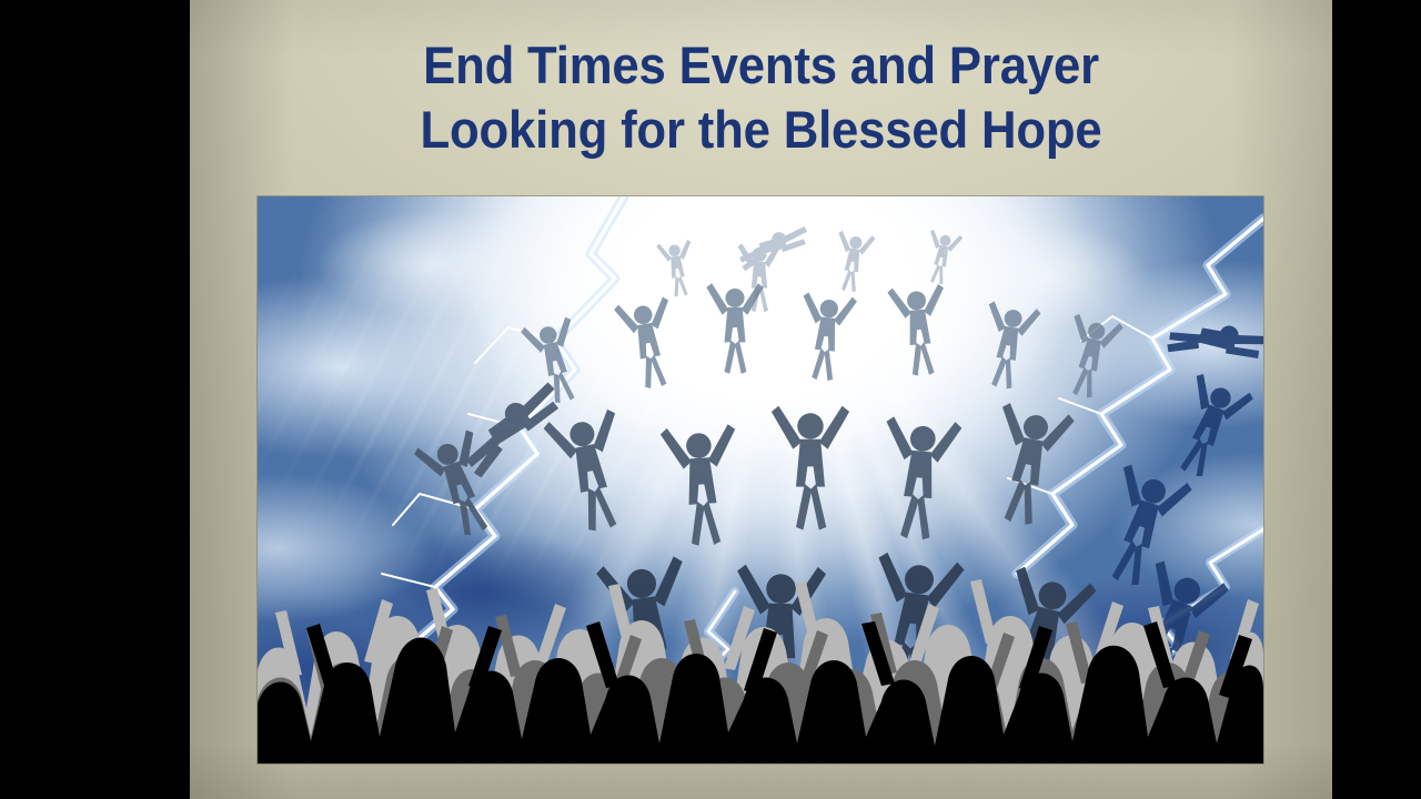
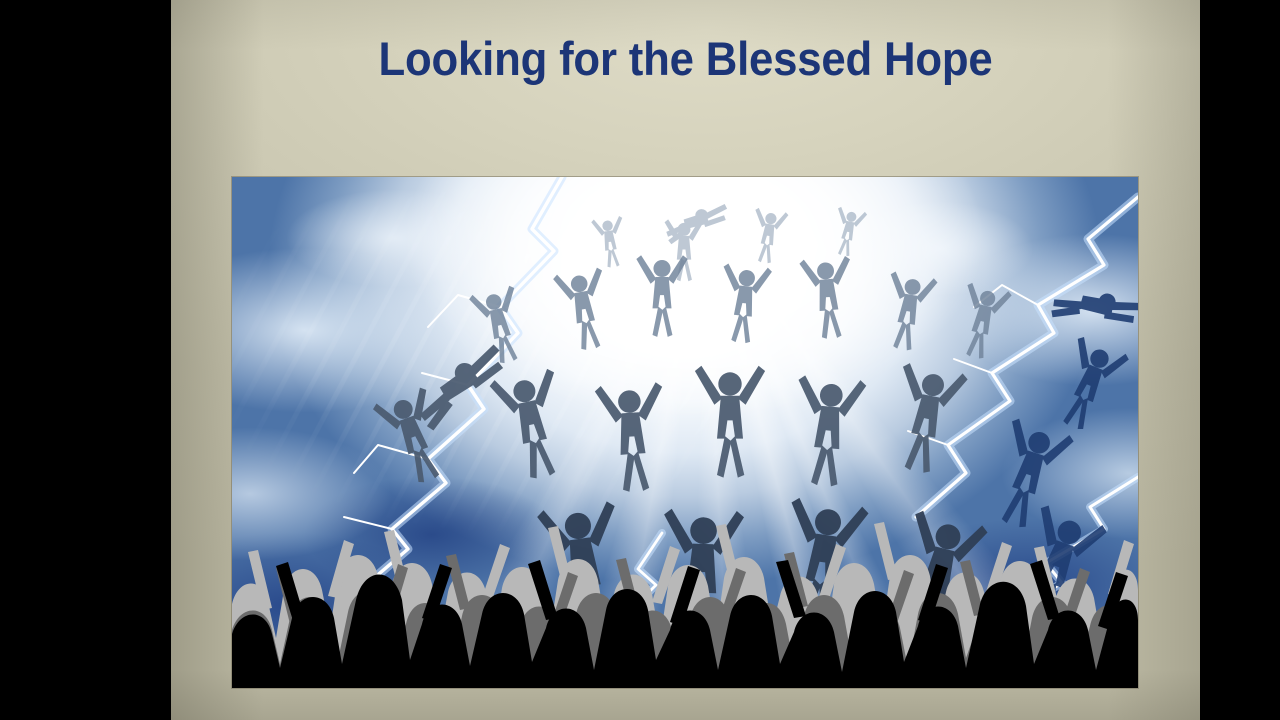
- End Times Events and Prayer
  Looking for the Blessed Hope
